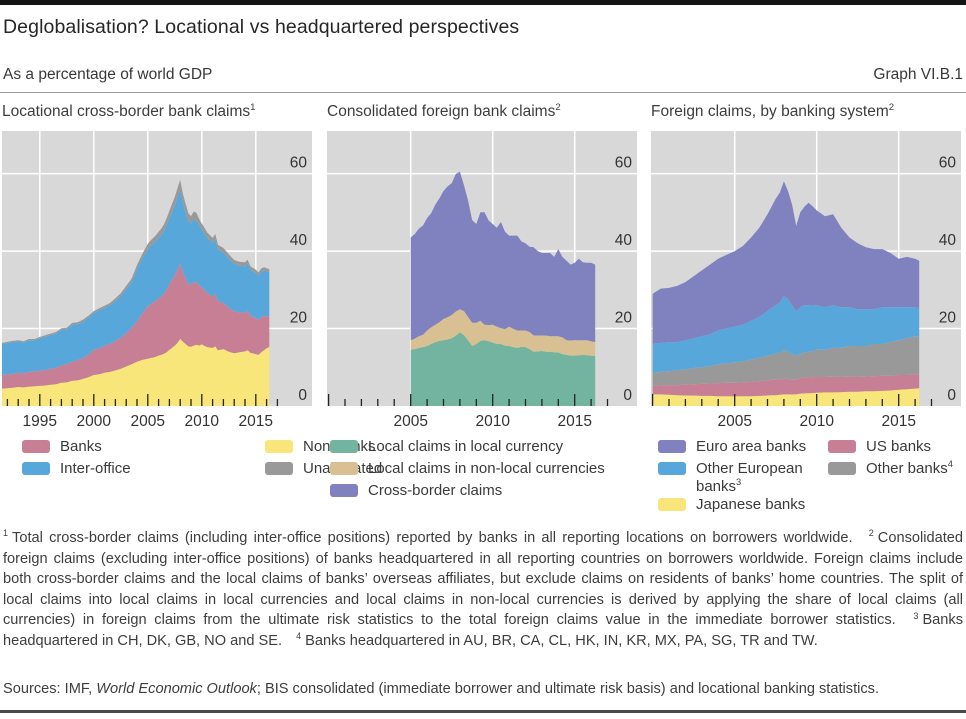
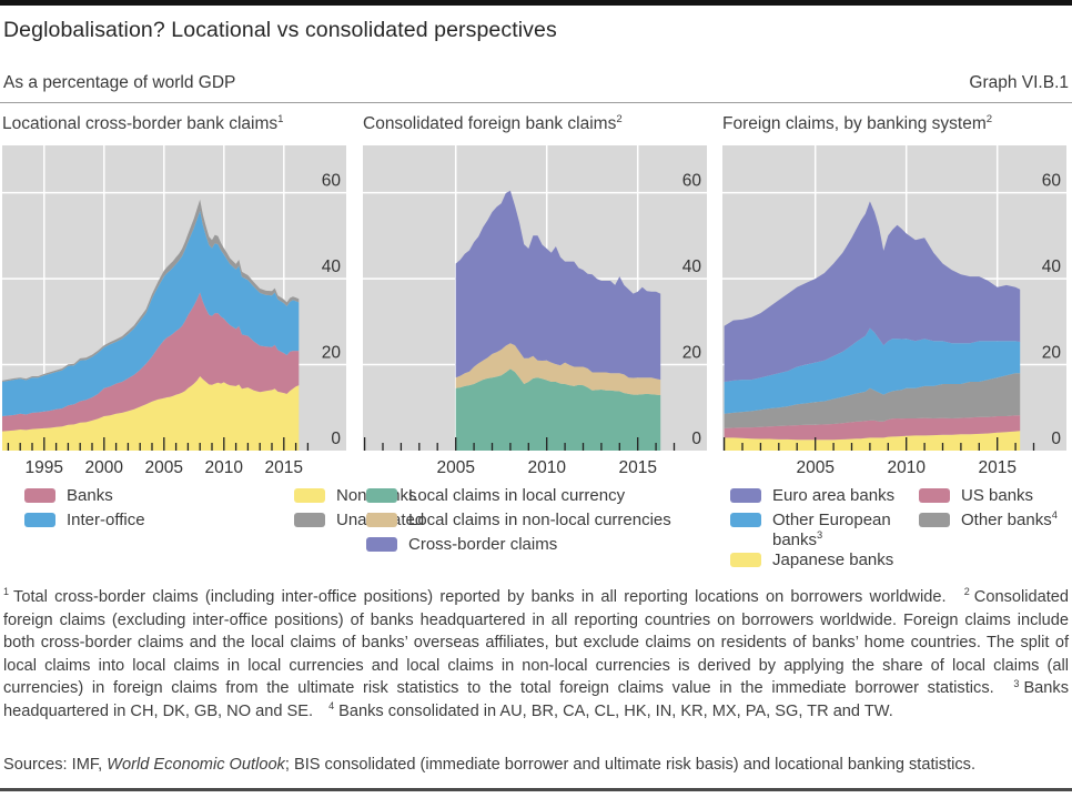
- Deglobalisation? Locational vs headquartered perspectives
+ Deglobalisation? Locational vs consolidated perspectives
  As a percentage of world GDP
  Graph VI.B.1
  Locational cross-border bank claims1
  Consolidated foreign bank claims2
  Foreign claims, by banking system2
  0
  20
  40
  60
  1995
  2000
  2005
  2010
  2015
  0
  20
  40
  60
  2005
  2010
  2015
  0
  20
  40
  60
  2005
  2010
  2015
  Banks
  Inter-office
  Local claims in local currency
  Local claims in non-local currencies
  Cross-border claims
  Euro area banks
  Other European
  banks3
  Japanese banks
  US banks
  Other banks4
- 1 Total cross-border claims (including inter-office positions) reported by banks in all reporting locations on borrowers worldwide. 2 Consolidated foreign claims (excluding inter-office positions) of banks headquartered in all reporting countries on borrowers worldwide. Foreign claims include both cross-border claims and the local claims of banks’ overseas affiliates, but exclude claims on residents of banks’ home countries. The split of local claims into local claims in local currencies and local claims in non-local currencies is derived by applying the share of local claims (all currencies) in foreign claims from the ultimate risk statistics to the total foreign claims value in the immediate borrower statistics. 3 Banks headquartered in CH, DK, GB, NO and SE. 4 Banks headquartered in AU, BR, CA, CL, HK, IN, KR, MX, PA, SG, TR and TW.
+ 1 Total cross-border claims (including inter-office positions) reported by banks in all reporting locations on borrowers worldwide. 2 Consolidated foreign claims (excluding inter-office positions) of banks headquartered in all reporting countries on borrowers worldwide. Foreign claims include both cross-border claims and the local claims of banks’ overseas affiliates, but exclude claims on residents of banks’ home countries. The split of local claims into local claims in local currencies and local claims in non-local currencies is derived by applying the share of local claims (all currencies) in foreign claims from the ultimate risk statistics to the total foreign claims value in the immediate borrower statistics. 3 Banks headquartered in CH, DK, GB, NO and SE. 4 Banks consolidated in AU, BR, CA, CL, HK, IN, KR, MX, PA, SG, TR and TW.
  Sources: IMF, World Economic Outlook; BIS consolidated (immediate borrower and ultimate risk basis) and locational banking statistics.
